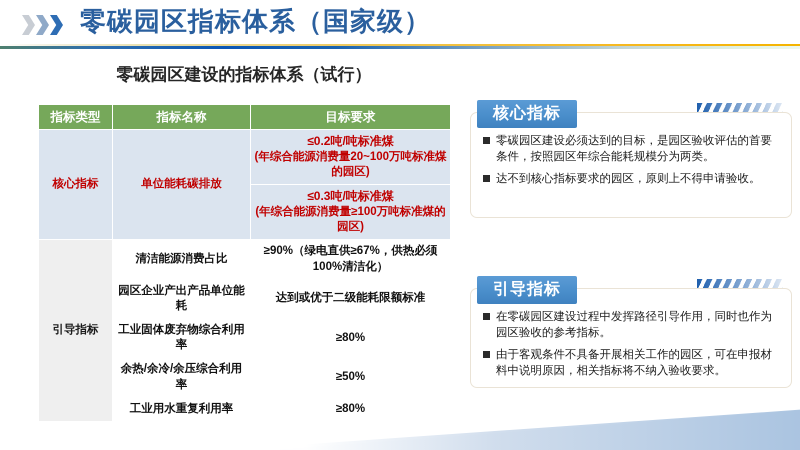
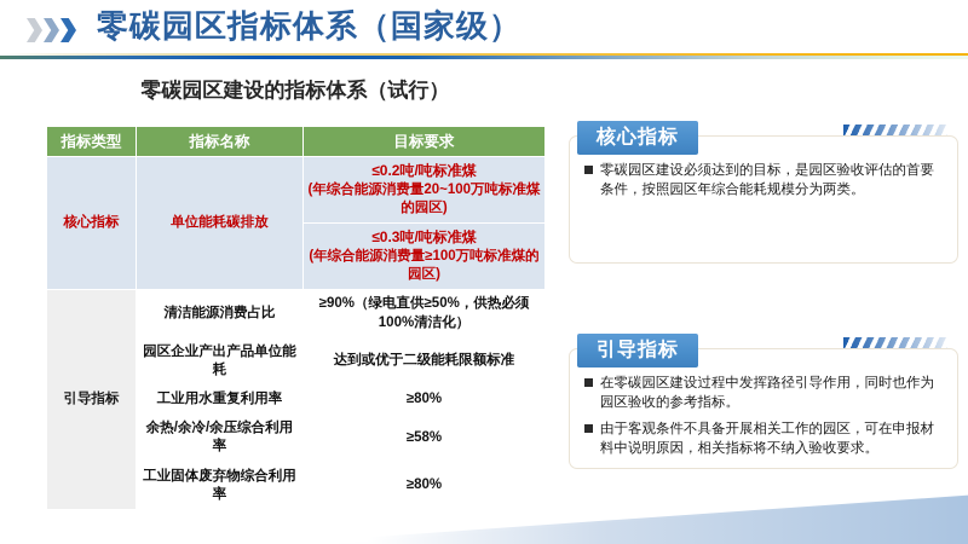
  零碳园区指标体系（国家级）
  零碳园区建设的指标体系（试行）
  指标类型	指标名称	目标要求
  核心指标	单位能耗碳排放	≤0.2吨/吨标准煤 (年综合能源消费量20~100万吨标准煤的园区)
  ≤0.3吨/吨标准煤 (年综合能源消费量≥100万吨标准煤的园区)
- 引导指标	清洁能源消费占比	≥90%（绿电直供≥67%，供热必须100%清洁化）
+ 引导指标	清洁能源消费占比	≥90%（绿电直供≥50%，供热必须100%清洁化）
  园区企业产出产品单位能耗	达到或优于二级能耗限额标准
- 工业固体废弃物综合利用率	≥80%
+ 工业用水重复利用率	≥80%
- 余热/余冷/余压综合利用率	≥50%
+ 余热/余冷/余压综合利用率	≥58%
- 工业用水重复利用率	≥80%
+ 工业固体废弃物综合利用率	≥80%
  核心指标
  零碳园区建设必须达到的目标，是园区验收评估的首要条件，按照园区年综合能耗规模分为两类。
- 达不到核心指标要求的园区，原则上不得申请验收。
  引导指标
  在零碳园区建设过程中发挥路径引导作用，同时也作为园区验收的参考指标。
  由于客观条件不具备开展相关工作的园区，可在申报材料中说明原因，相关指标将不纳入验收要求。
